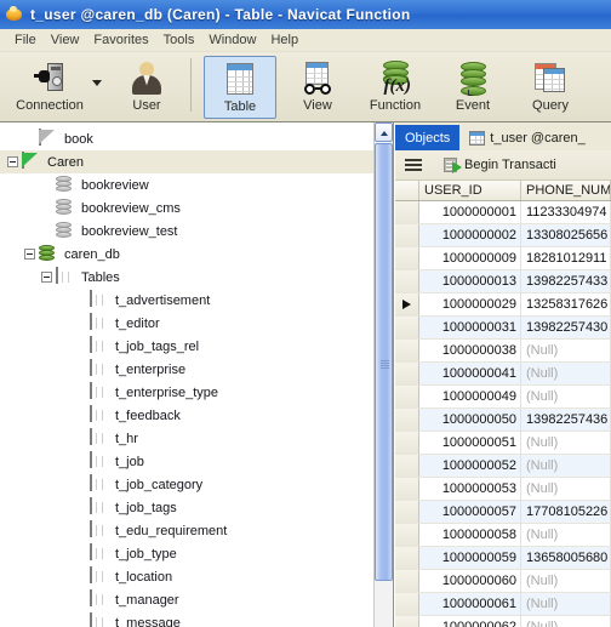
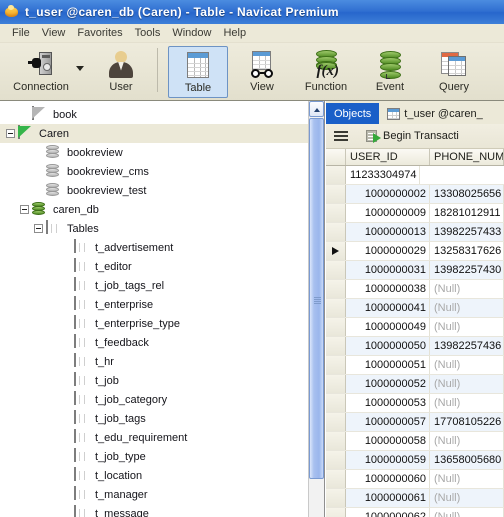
- t_user @caren_db (Caren) - Table - Navicat Function
+ t_user @caren_db (Caren) - Table - Navicat Premium
  File
  View
  Favorites
  Tools
  Window
  Help
  Connection
  User
  Table
  View
  f(x)
  Function
  Event
  Query
  book
  Caren
  bookreview
  bookreview_cms
  bookreview_test
  caren_db
  Tables
  t_advertisement
  t_editor
  t_job_tags_rel
  t_enterprise
  t_enterprise_type
  t_feedback
  t_hr
  t_job
  t_job_category
  t_job_tags
  t_edu_requirement
  t_job_type
  t_location
  t_manager
  t_message
  Objects
  t_user @caren_
  Begin Transacti
  USER_ID
  PHONE_NUM
- 1000000001
  11233304974
  1000000002
  13308025656
  1000000009
  18281012911
  1000000013
  13982257433
  1000000029
  13258317626
  1000000031
  13982257430
  1000000038
  (Null)
  1000000041
  (Null)
  1000000049
  (Null)
  1000000050
  13982257436
  1000000051
  (Null)
  1000000052
  (Null)
  1000000053
  (Null)
  1000000057
  17708105226
  1000000058
  (Null)
  1000000059
  13658005680
  1000000060
  (Null)
  1000000061
  (Null)
